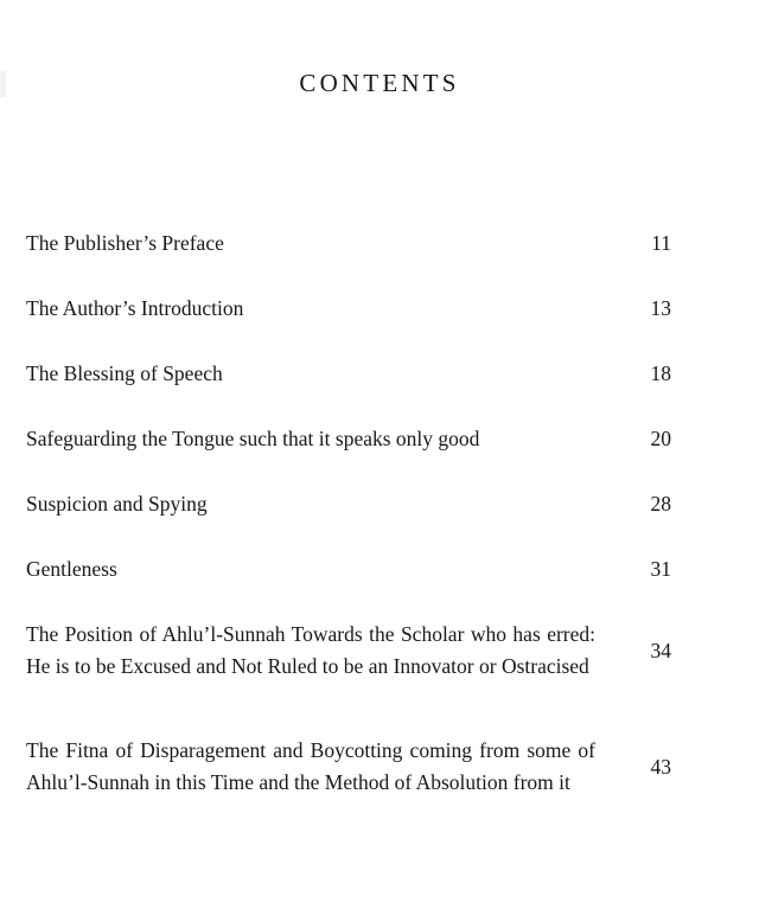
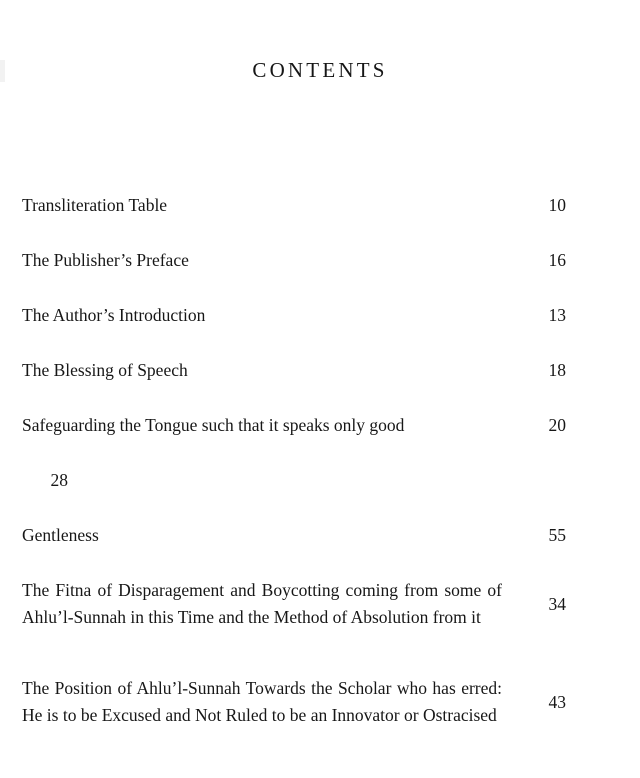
  CONTENTS
+ Transliteration Table
+ 10
  The Publisher’s Preface
- 11
+ 16
  The Author’s Introduction
  13
  The Blessing of Speech
  18
  Safeguarding the Tongue such that it speaks only good
  20
- Suspicion and Spying
  28
  Gentleness
- 31
+ 55
- The Position of Ahlu’l-Sunnah Towards the Scholar who has erred: He is to be Excused and Not Ruled to be an Innovator or Ostracised
+ The Fitna of Disparagement and Boycotting coming from some of Ahlu’l-Sunnah in this Time and the Method of Absolution from it
  34
- The Fitna of Disparagement and Boycotting coming from some of Ahlu’l-Sunnah in this Time and the Method of Absolution from it
+ The Position of Ahlu’l-Sunnah Towards the Scholar who has erred: He is to be Excused and Not Ruled to be an Innovator or Ostracised
  43
